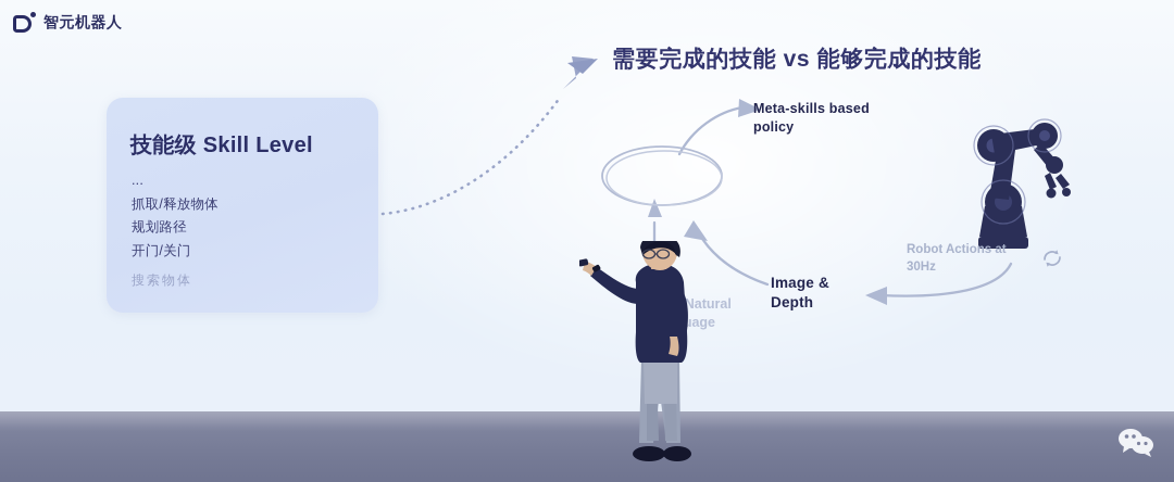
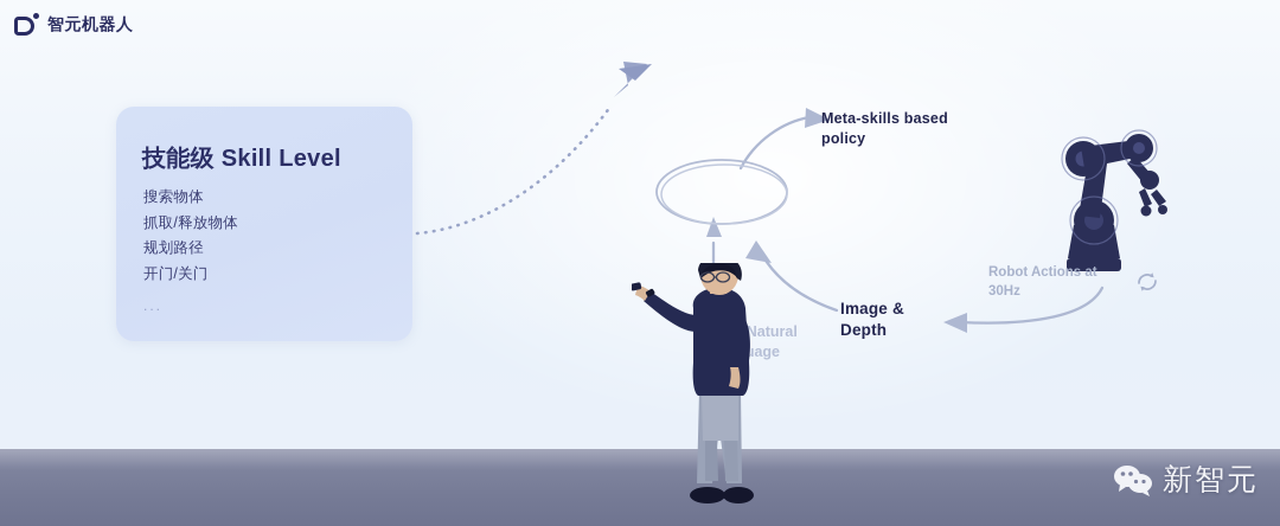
  智元机器人
- 需要完成的技能 vs 能够完成的技能
  技能级 Skill Level
- ...
+ 搜索物体
  抓取/释放物体
  规划路径
  开门/关门
- 搜索物体
+ ...
  Meta-skills based policy
  Image & Depth
  Robot Actions at 30Hz
+ 新智元
